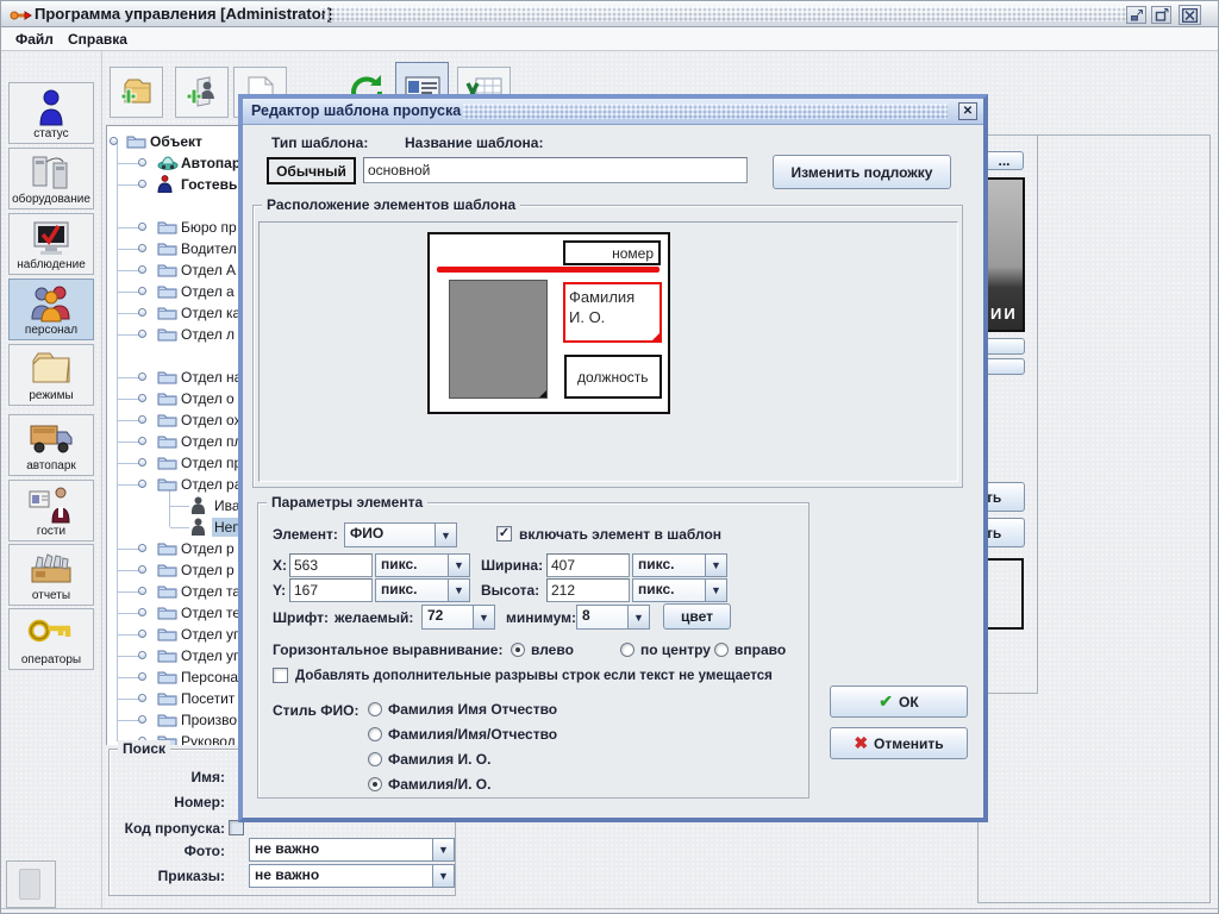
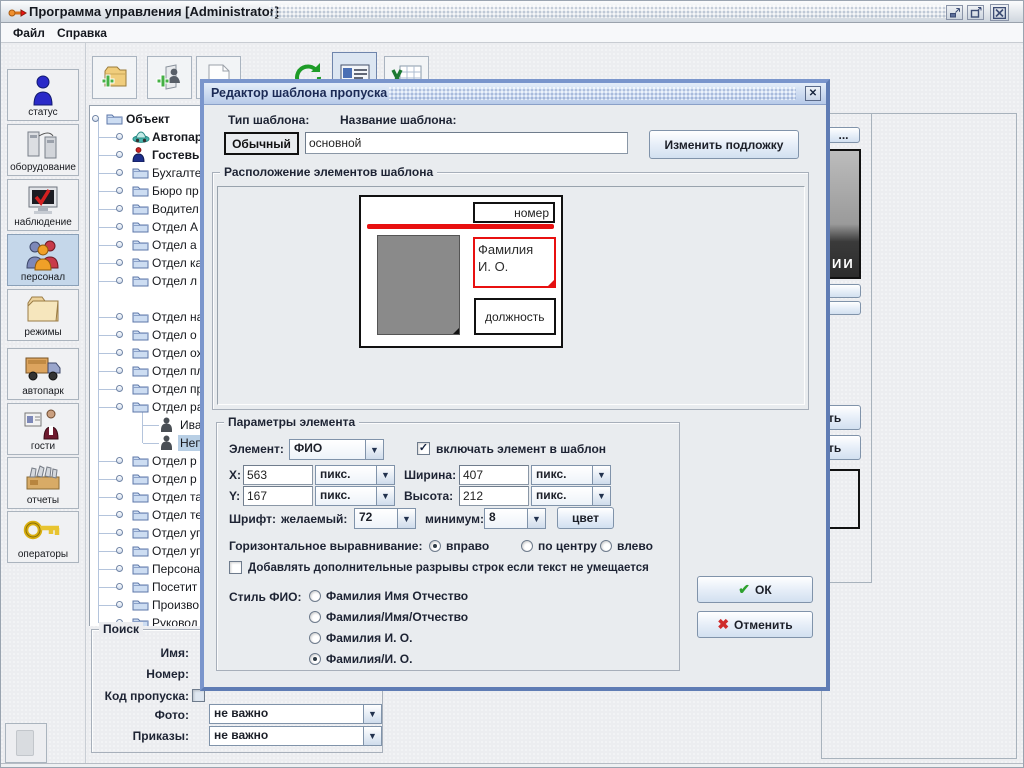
  Программа управления [Administrato
  Файл
  Справка
  статус
  оборудование
  наблюдение
  персонал
  режимы
  автопарк
  гости
  отчеты
  операторы
  Объект
  Автопар
  Гостевь
+ Бухгалте
  Бюро пр
  Водител
  Отдел А
  Отдел а
  Отдел ка
  Отдел л
  Отдел н
  Отдел о
  Отдел о
  Отдел п
  Отдел п
  Отдел р
  Ива
  Неп
  Отдел р
  Отдел р
  Отдел та
  Отдел те
  Отдел у
  Отдел у
  Персона
  Посетит
  Произво
  Руковод
  Поиск
  Имя:
  Номер:
  Код пропуска:
  Фото:
  не важно
  ▼
  Приказы:
  не важно
  ▼
  ...
  ИИ
  ть
  ть
  Редактор шаблона пропуска
  ✕
  Тип шаблона:
  Обычный
  Название шаблона:
  основной
  Изменить подложку
  Расположение элементов шаблона
  номер
  Фамилия
  И. О.
  должность
  Параметры элемента
  Элемент:
  ФИО
  ▼
  ✓
  включать элемент в шаблон
  X:
  563
  пикс.
  ▼
  Ширина:
  407
  пикс.
  ▼
  Y:
  167
  пикс.
  ▼
  Высота:
  212
  пикс.
  ▼
  Шрифт:
  желаемый:
  72
  ▼
  минимум:
  8
  ▼
  цвет
  Горизонтальное выравнивание:
  Добавлять дополнительные разрывы строк если текст не умещается
  Стиль ФИО:
- влево
+ вправо
  по центру
- вправо
+ влево
  Фамилия Имя Отчество
  Фамилия/Имя/Отчество
  Фамилия И. О.
  Фамилия/И. О.
  ✔
  ОК
  ✖
  Отменить
